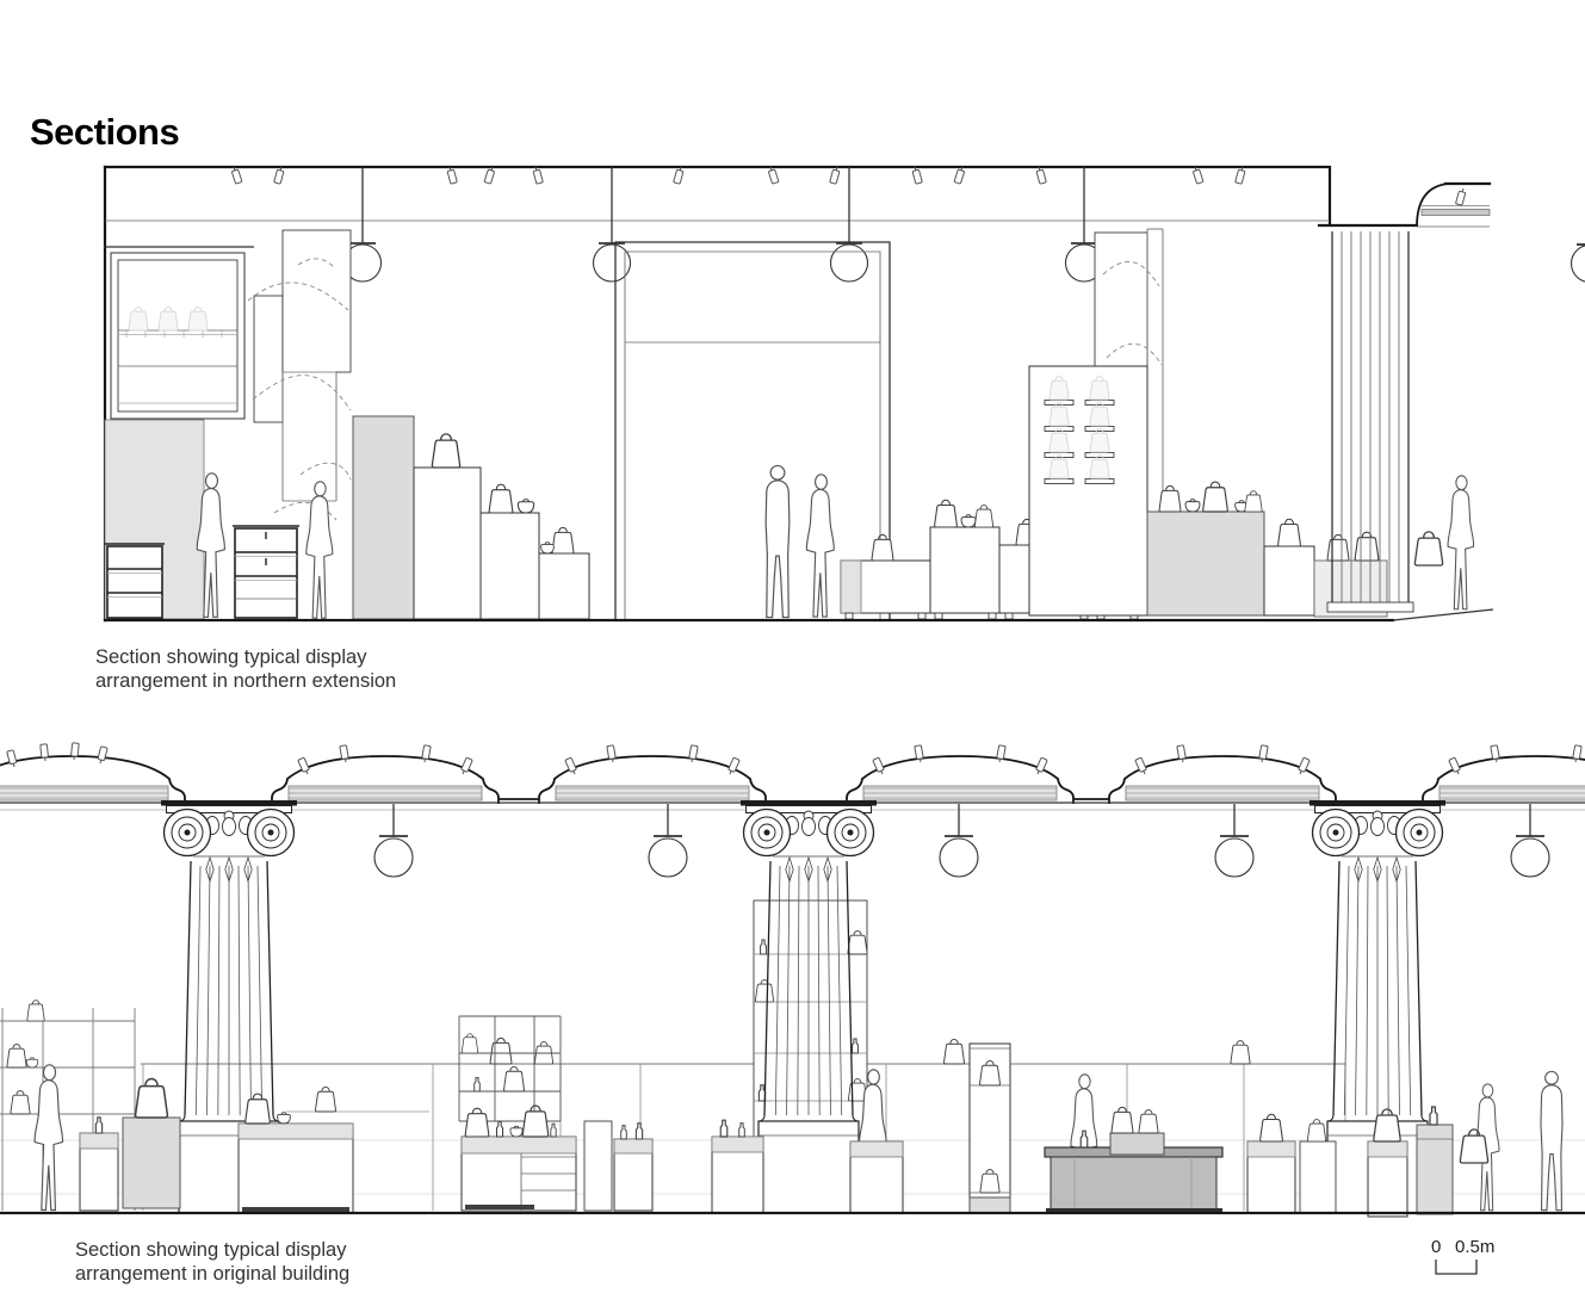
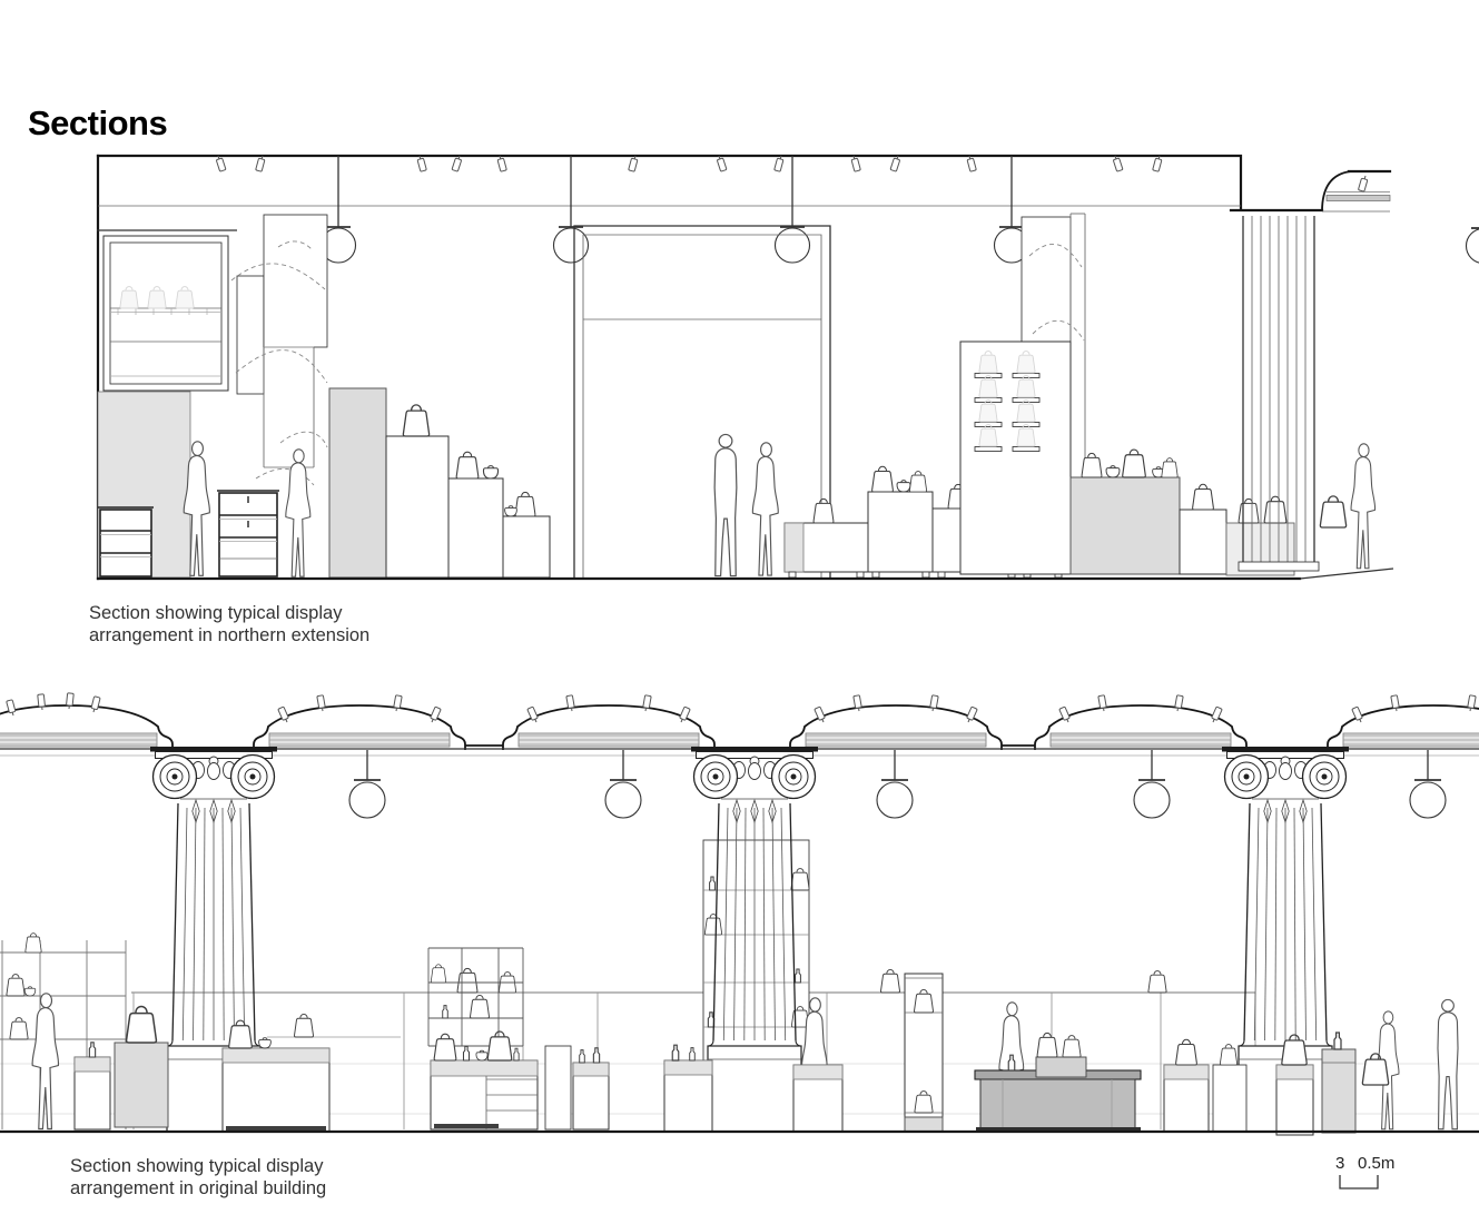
  Sections
  Section showing typical display
  arrangement in northern extension
  Section showing typical display
  arrangement in original building
- 0
+ 3
  0.5m
